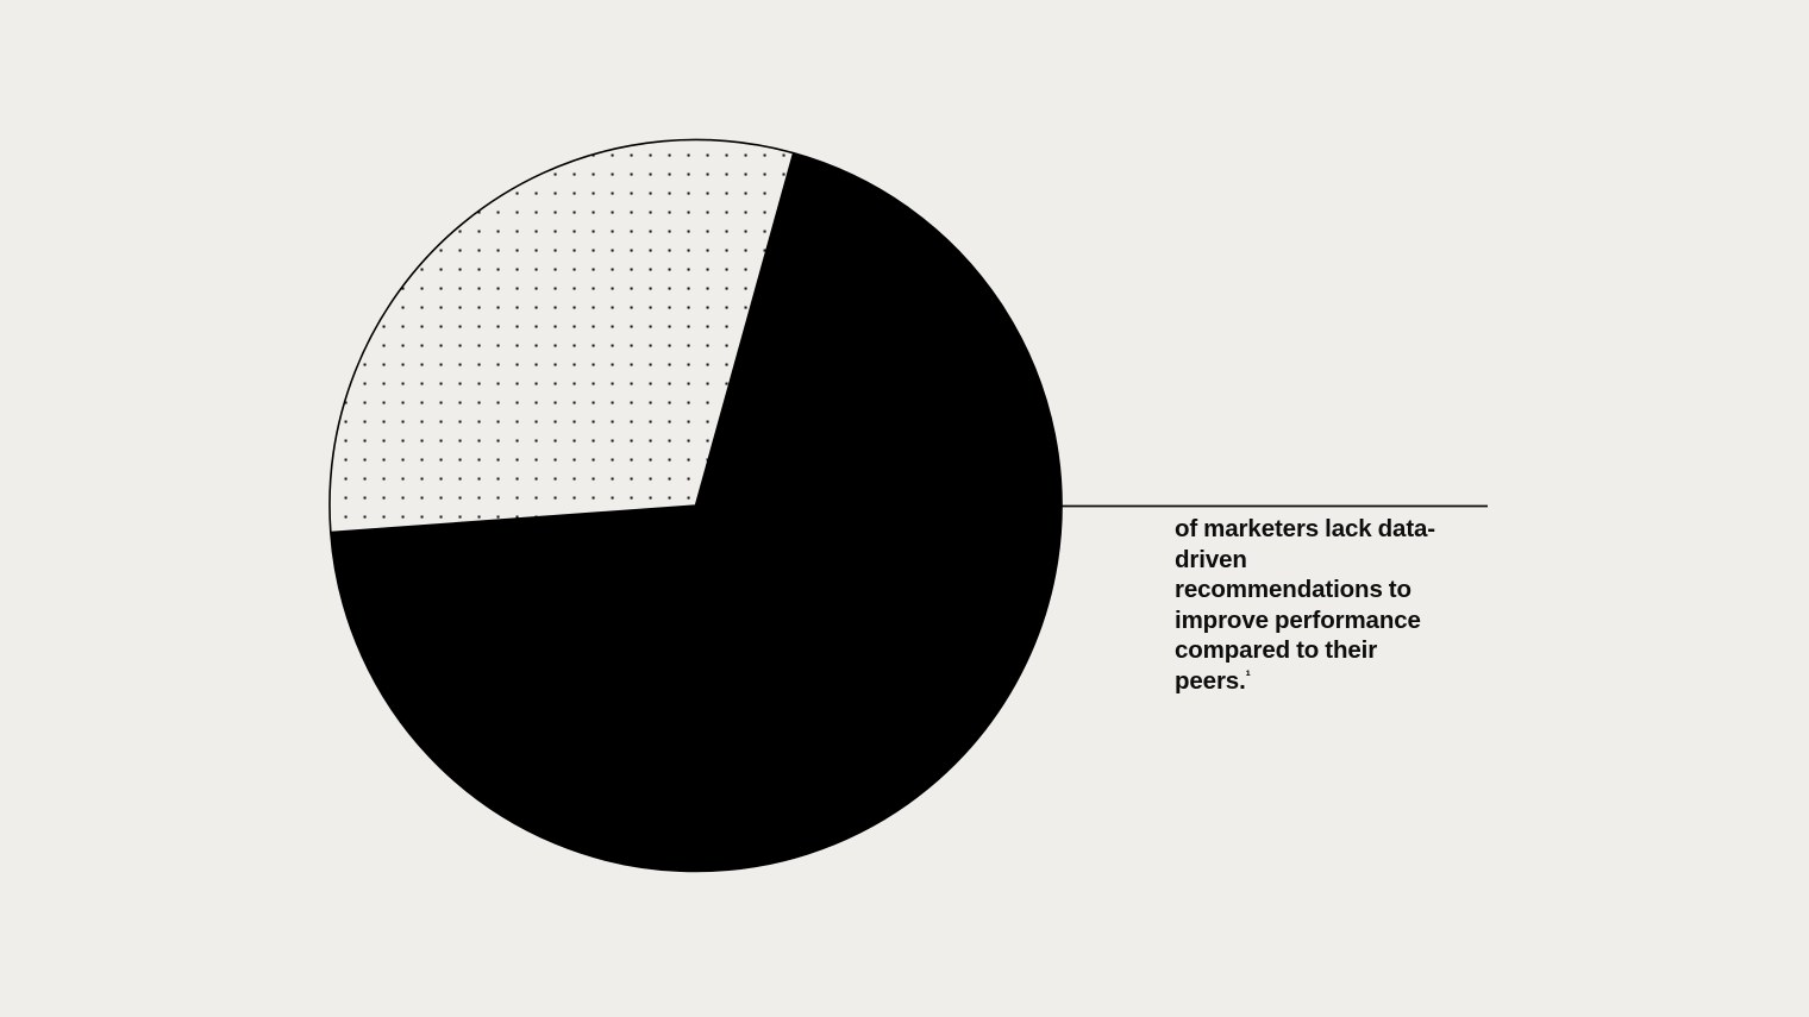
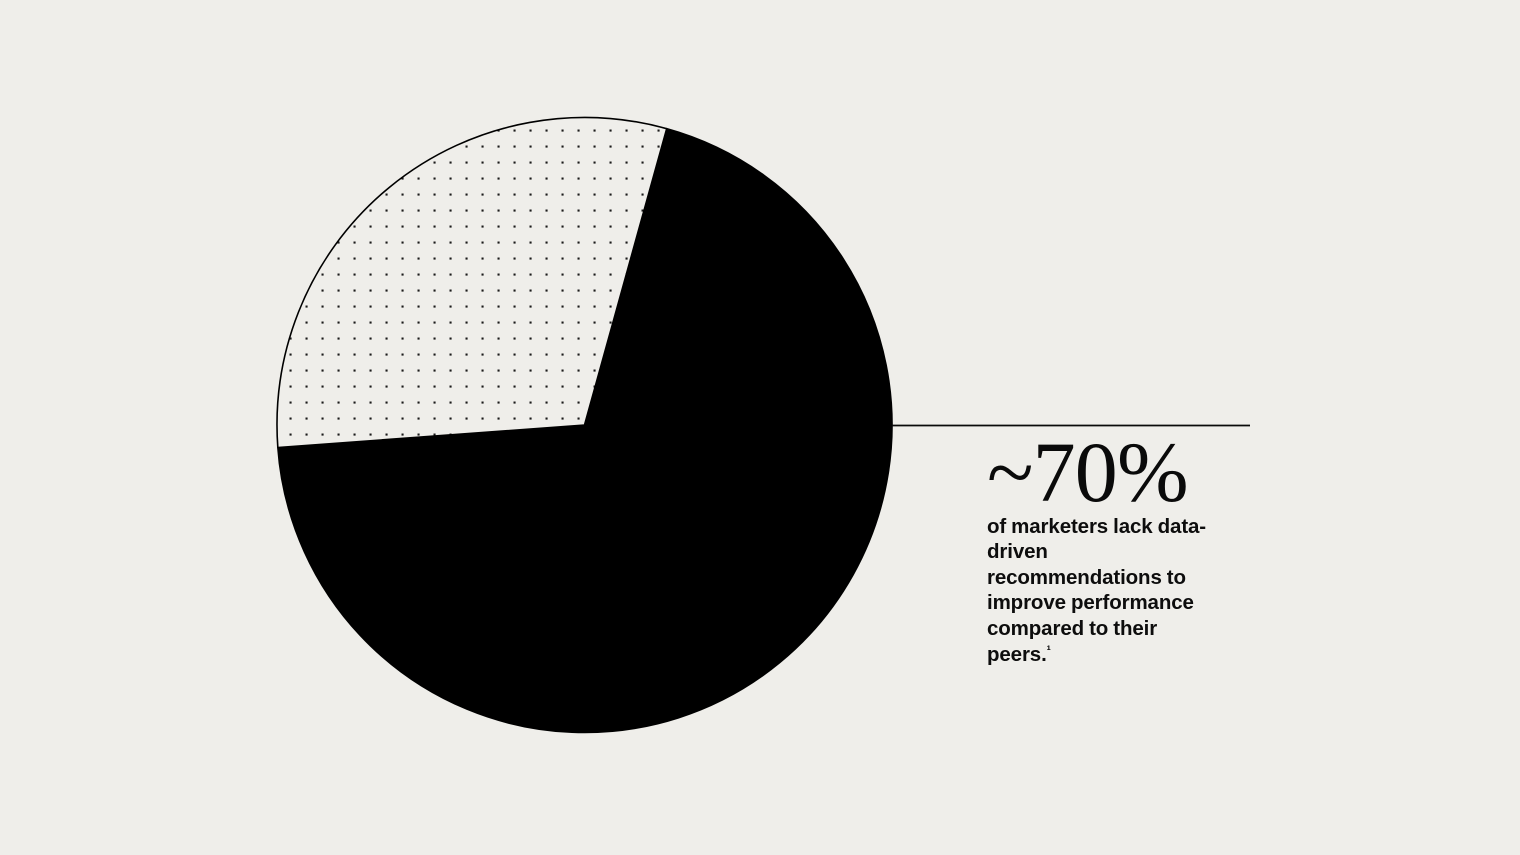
+ ~70%
  of marketers lack data-driven recommendations to improve performance compared to their peers.¹
